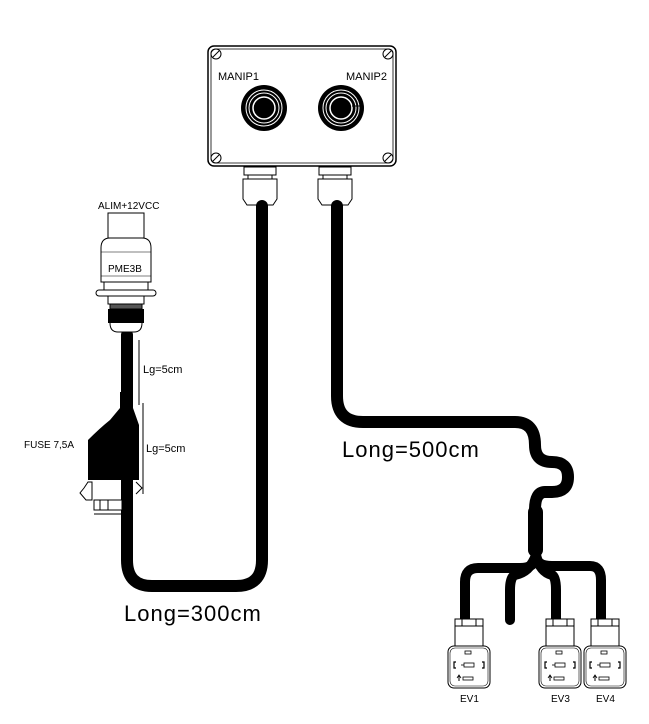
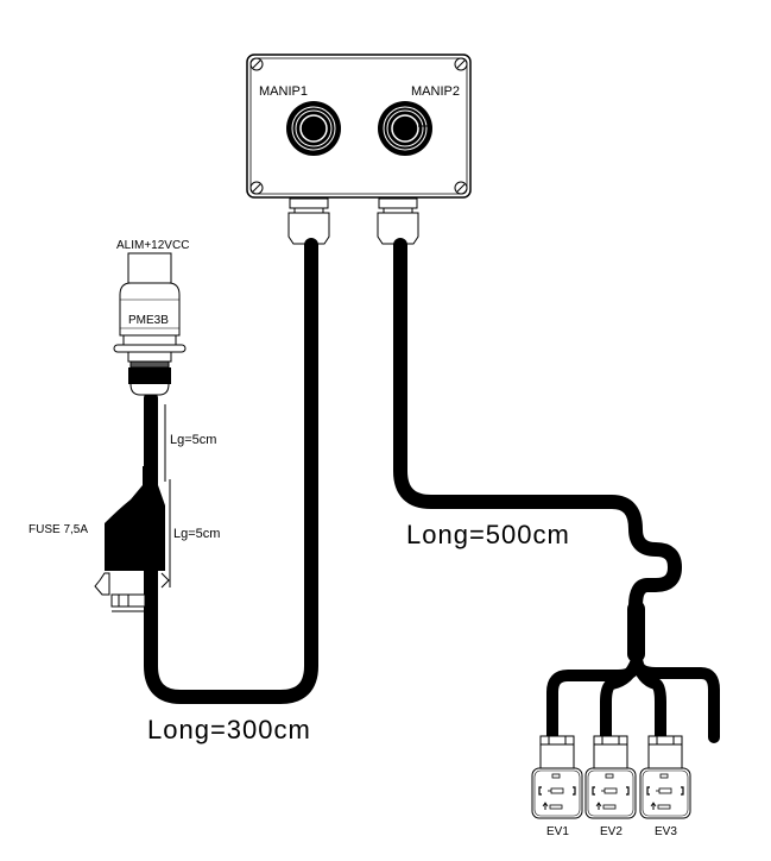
  MANIP1
  MANIP2
  ALIM+12VCC
  PME3B
  FUSE 7,5A
  Lg=5cm
  Lg=5cm
  Long=300cm
  Long=500cm
  EV1
+ EV2
  EV3
- EV4
